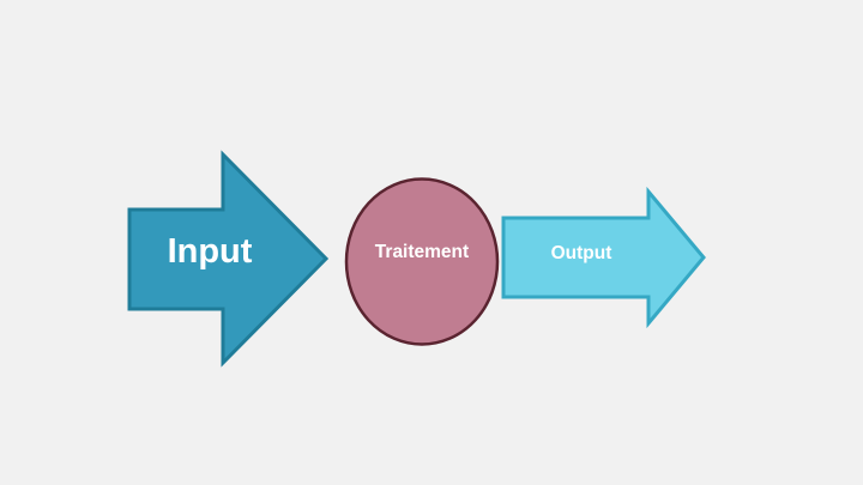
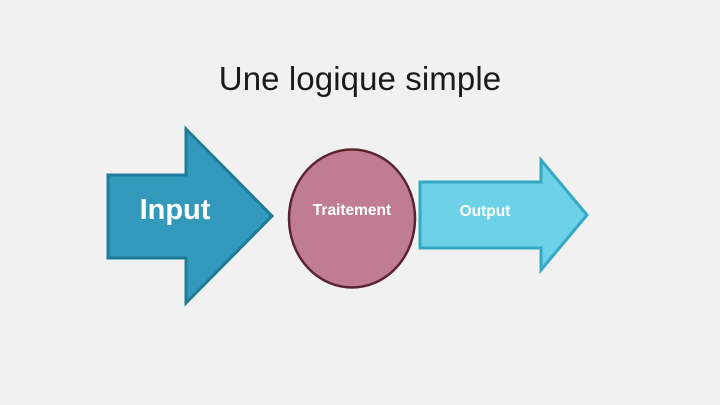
+ Une logique simple
  Input
  Traitement
  Output
